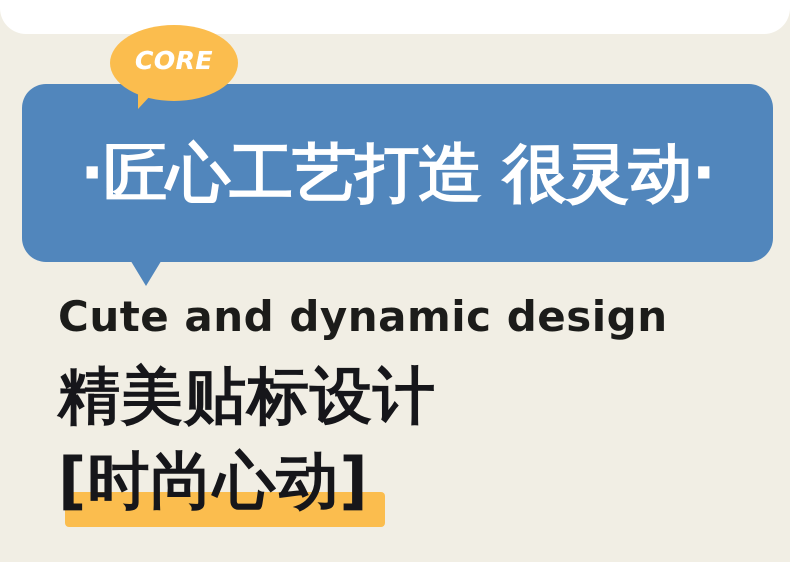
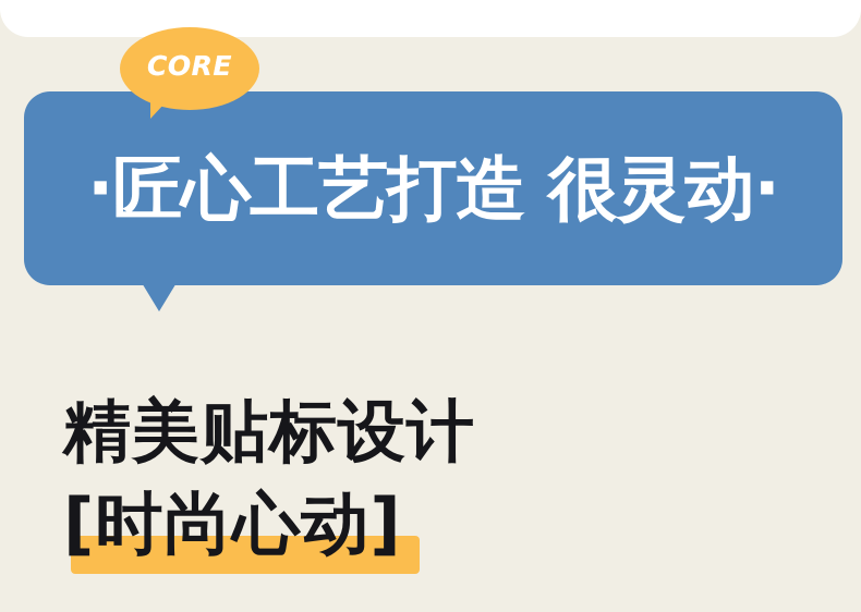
  CORE
  ·匠心工艺打造 很灵动·
- Cute and dynamic design
  精美贴标设计
  [时尚心动]
